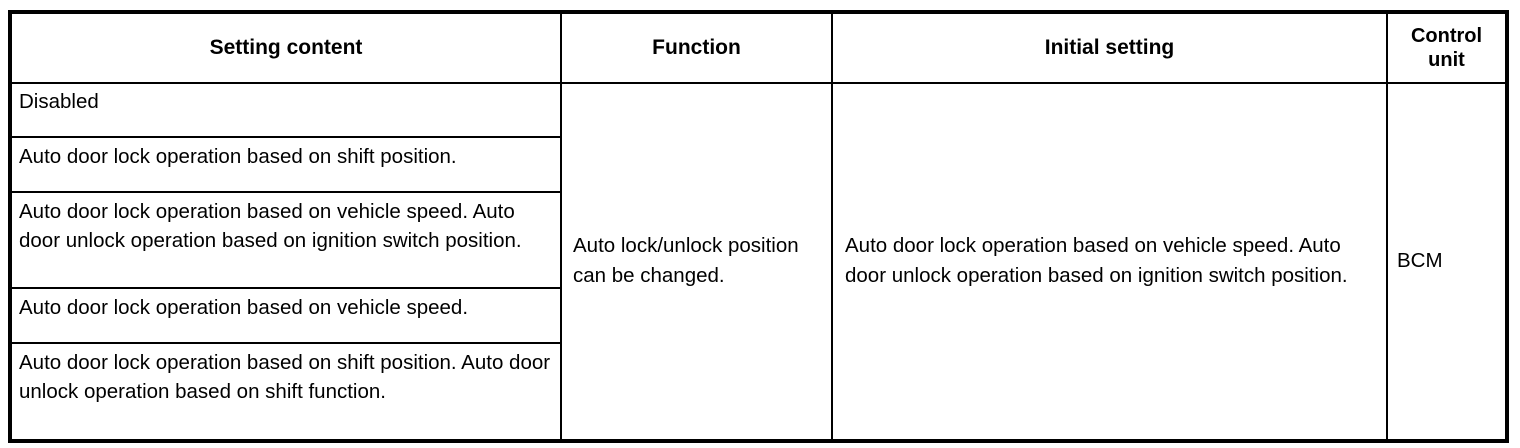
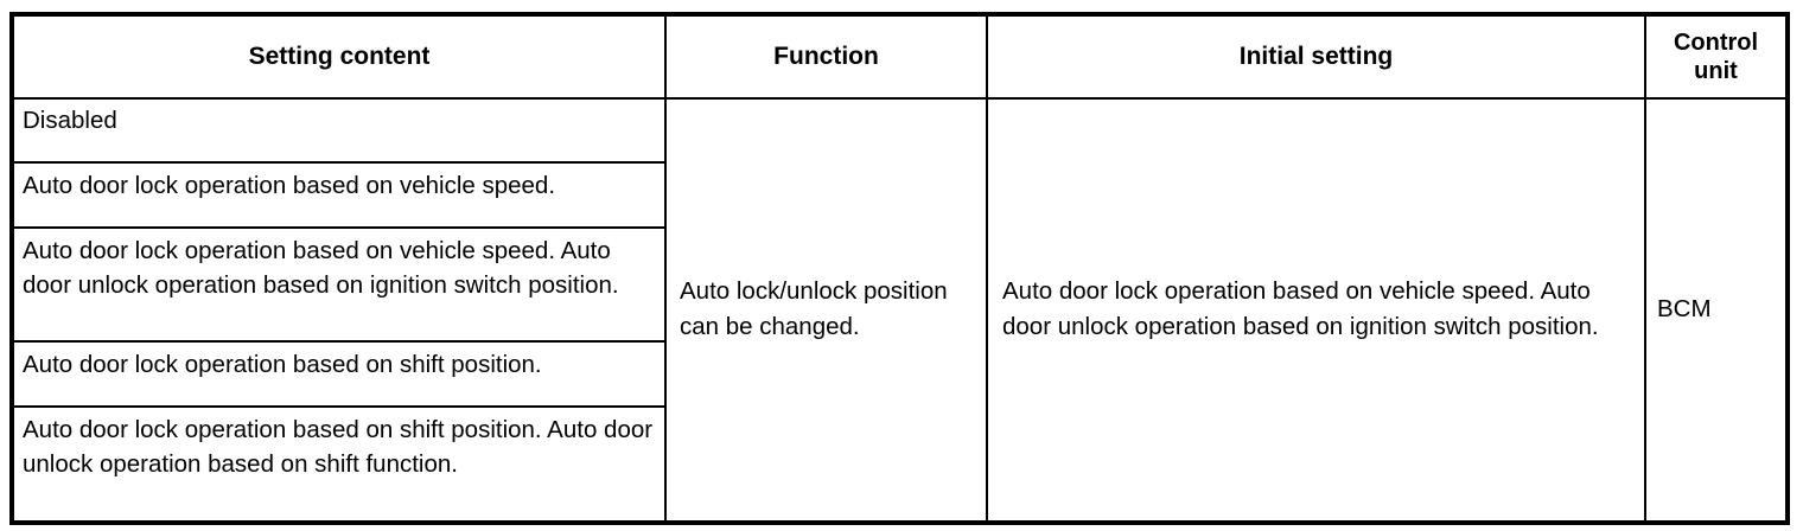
  Setting content	Function	Initial setting	Control unit
  Disabled	Auto lock/unlock position can be changed.	Auto door lock operation based on vehicle speed. Auto door unlock operation based on ignition switch position.	BCM
- Auto door lock operation based on shift position.
+ Auto door lock operation based on vehicle speed.
  Auto door lock operation based on vehicle speed. Auto door unlock operation based on ignition switch position.
- Auto door lock operation based on vehicle speed.
+ Auto door lock operation based on shift position.
  Auto door lock operation based on shift position. Auto door unlock operation based on shift function.
